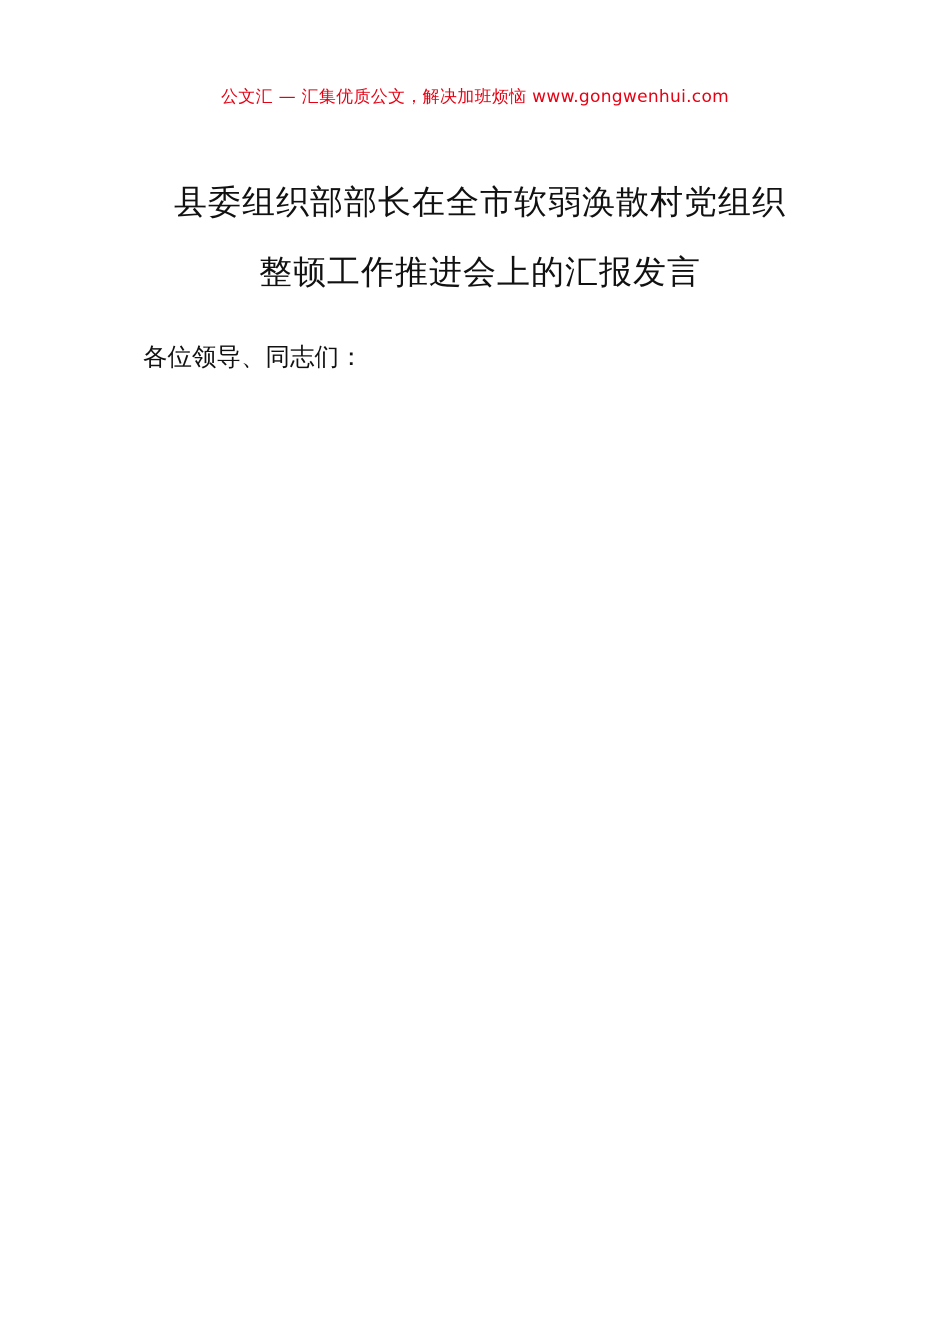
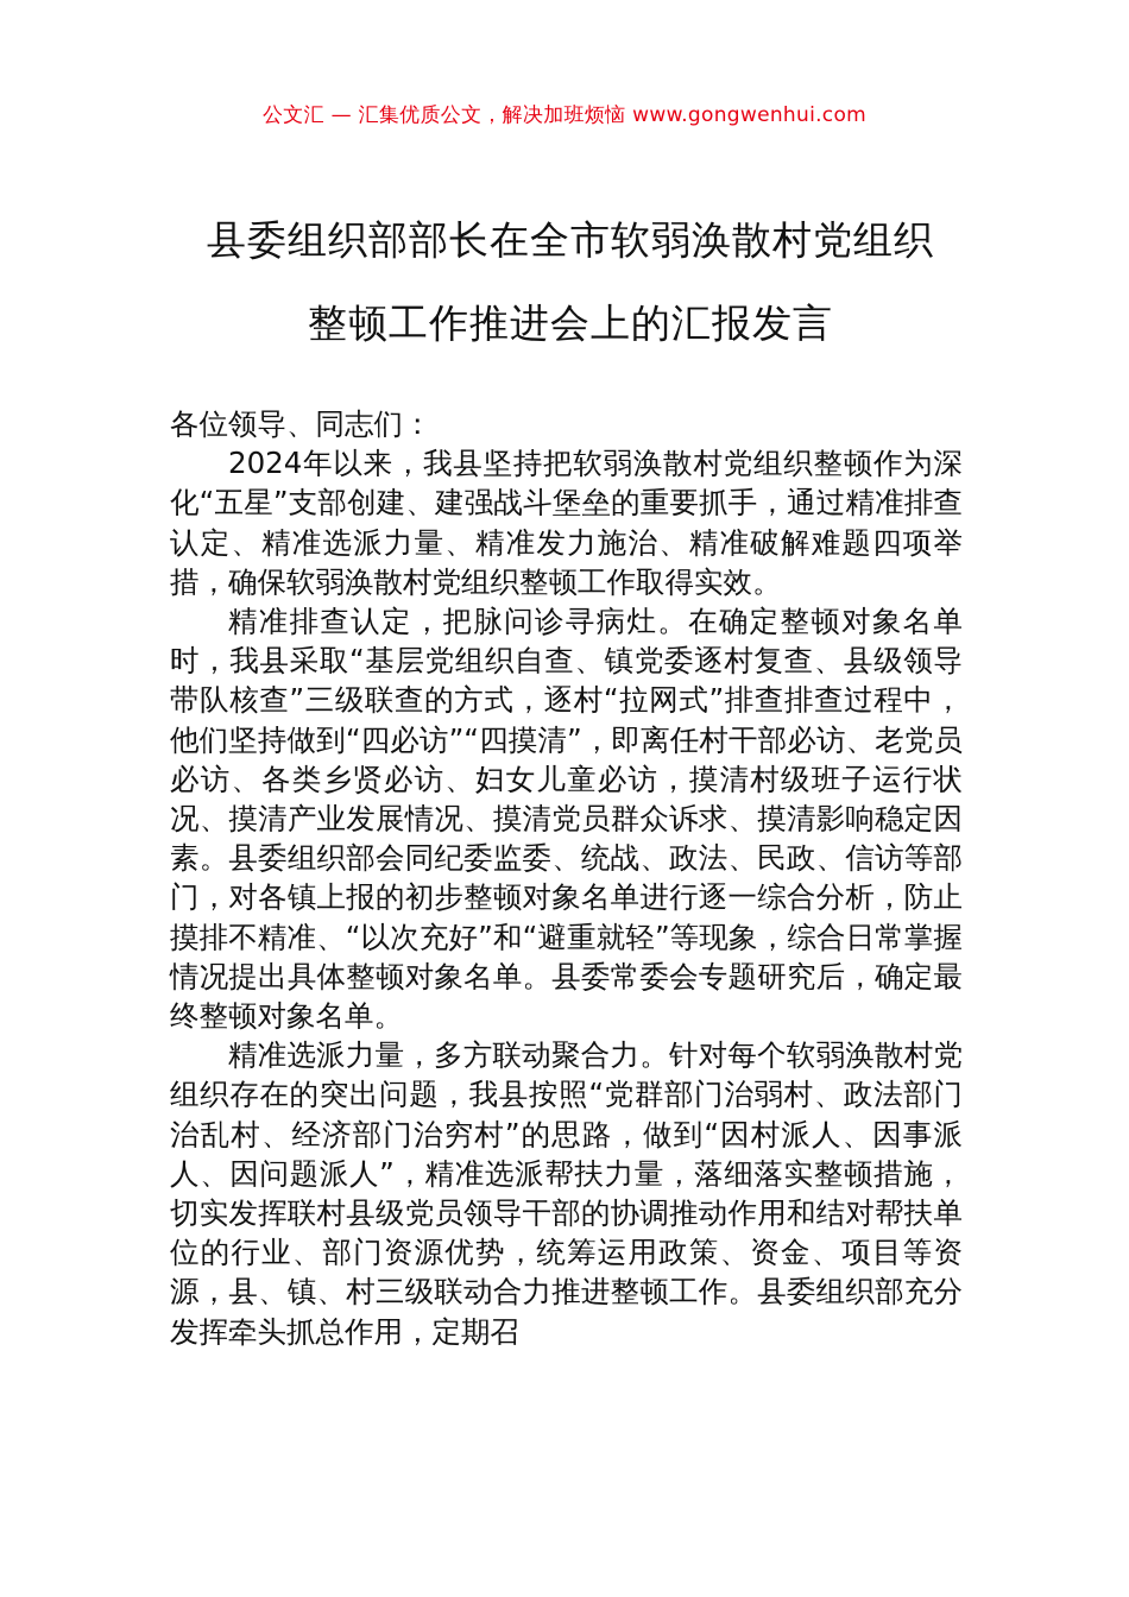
  公文汇 — 汇集优质公文，解决加班烦恼 www.gongwenhui.com
  县委组织部部长在全市软弱涣散村党组织
  整顿工作推进会上的汇报发言
  各位领导、同志们：
+ 2024年以来，我县坚持把软弱涣散村党组织整顿作为深化“五星”支部创建、建强战斗堡垒的重要抓手，通过精准排查认定、精准选派力量、精准发力施治、精准破解难题四项举措，确保软弱涣散村党组织整顿工作取得实效。
+ 精准排查认定，把脉问诊寻病灶。在确定整顿对象名单时，我县采取“基层党组织自查、镇党委逐村复查、县级领导带队核查”三级联查的方式，逐村“拉网式”排查排查过程中，他们坚持做到“四必访”“四摸清”，即离任村干部必访、老党员必访、各类乡贤必访、妇女儿童必访，摸清村级班子运行状况、摸清产业发展情况、摸清党员群众诉求、摸清影响稳定因素。县委组织部会同纪委监委、统战、政法、民政、信访等部门，对各镇上报的初步整顿对象名单进行逐一综合分析，防止摸排不精准、“以次充好”和“避重就轻”等现象，综合日常掌握情况提出具体整顿对象名单。县委常委会专题研究后，确定最终整顿对象名单。
+ 精准选派力量，多方联动聚合力。针对每个软弱涣散村党组织存在的突出问题，我县按照“党群部门治弱村、政法部门治乱村、经济部门治穷村”的思路，做到“因村派人、因事派人、因问题派人”，精准选派帮扶力量，落细落实整顿措施，切实发挥联村县级党员领导干部的协调推动作用和结对帮扶单位的行业、部门资源优势，统筹运用政策、资金、项目等资源，县、镇、村三级联动合力推进整顿工作。县委组织部充分发挥牵头抓总作用，定期召
